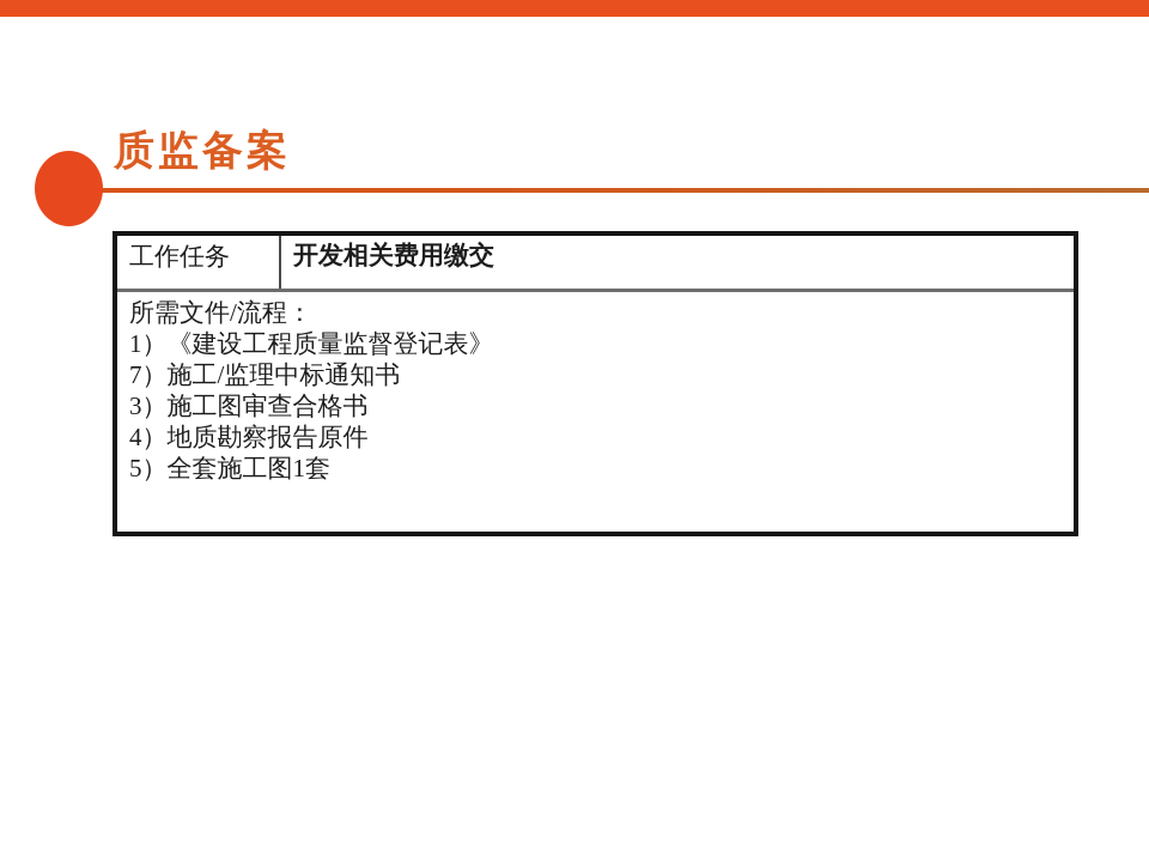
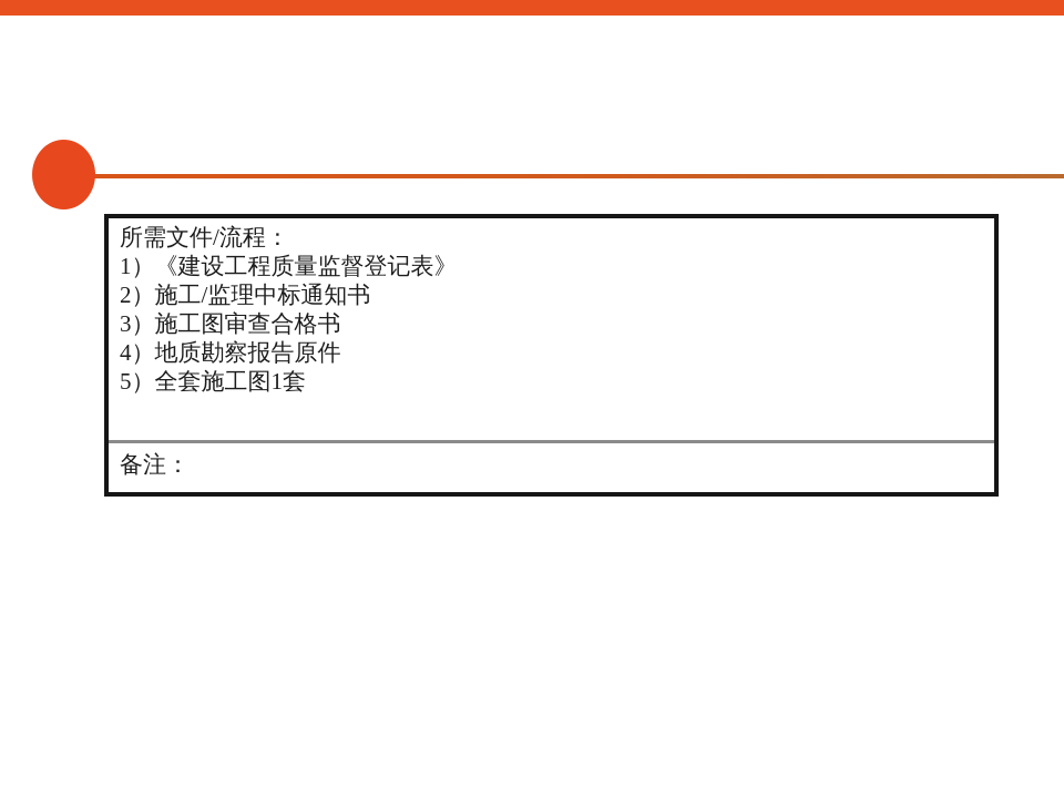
- 质监备案
- 工作任务	开发相关费用缴交
- 所需文件/流程： 1）《建设工程质量监督登记表》 7）施工/监理中标通知书 3）施工图审查合格书 4）地质勘察报告原件 5）全套施工图1套
+ 所需文件/流程： 1）《建设工程质量监督登记表》 2）施工/监理中标通知书 3）施工图审查合格书 4）地质勘察报告原件 5）全套施工图1套
+ 备注：
